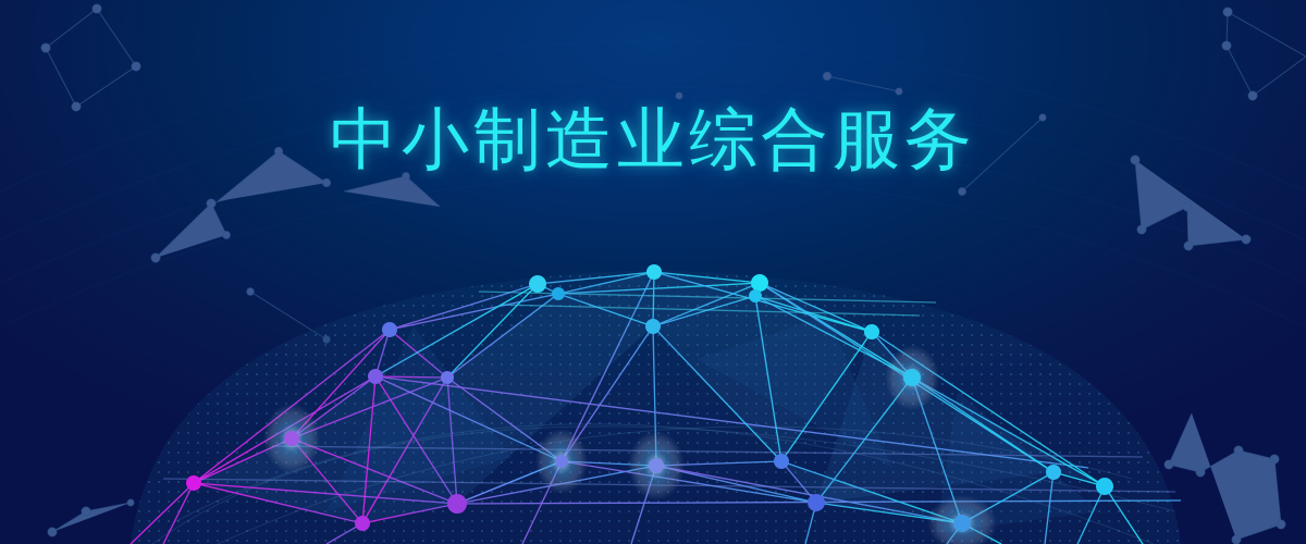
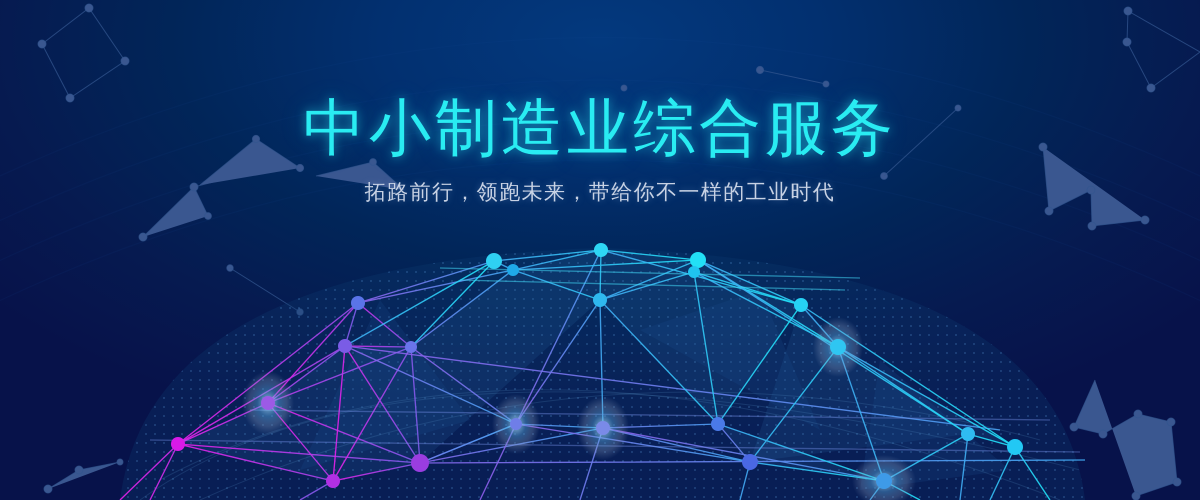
  中小制造业综合服务
+ 拓路前行，领跑未来，带给你不一样的工业时代
